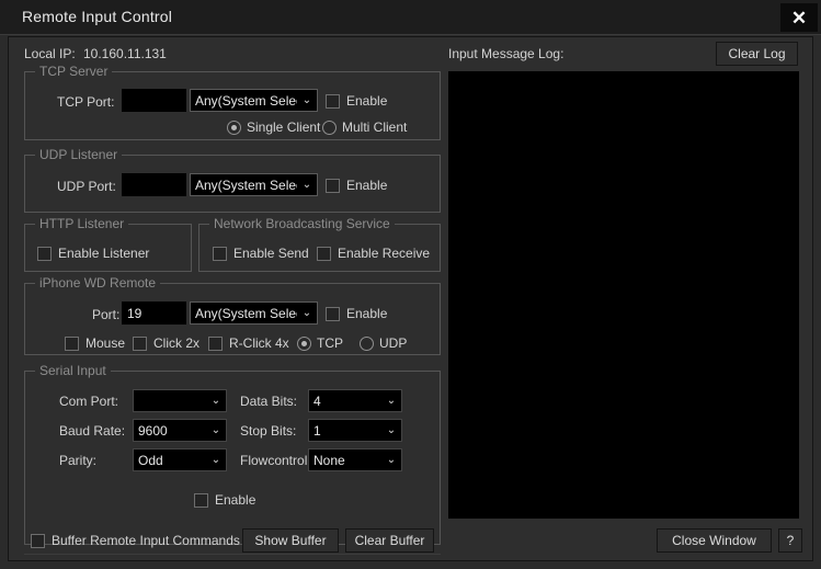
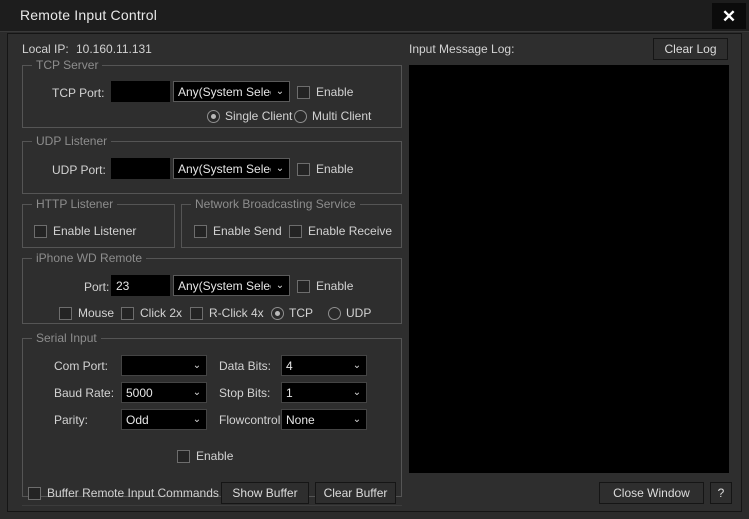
  Remote Input Control
  ✕
  Local IP:
  10.160.11.131
  TCP Server
  TCP Port:
  Any(System Sele
  ⌄
  Enable
  Single Client
  Multi Client
  UDP Listener
  UDP Port:
  Any(System Sele
  ⌄
  Enable
  HTTP Listener
  Enable Listener
  Network Broadcasting Service
  Enable Send
  Enable Receive
  iPhone WD Remote
  Port:
- 19
+ 23
  Any(System Sele
  ⌄
  Enable
  Mouse
  Click 2x
  R-Click 4x
  TCP
  UDP
  Serial Input
  Com Port:
  ⌄
  Data Bits:
  4
  ⌄
  Baud Rate:
- 9600
+ 5000
  ⌄
  Stop Bits:
  1
  ⌄
  Parity:
  Odd
  ⌄
  Flowcontrol
  None
  ⌄
  Enable
  Buffer Remote Input Commands
  Show Buffer
  Clear Buffer
  Input Message Log:
  Clear Log
  Close Window
  ?
